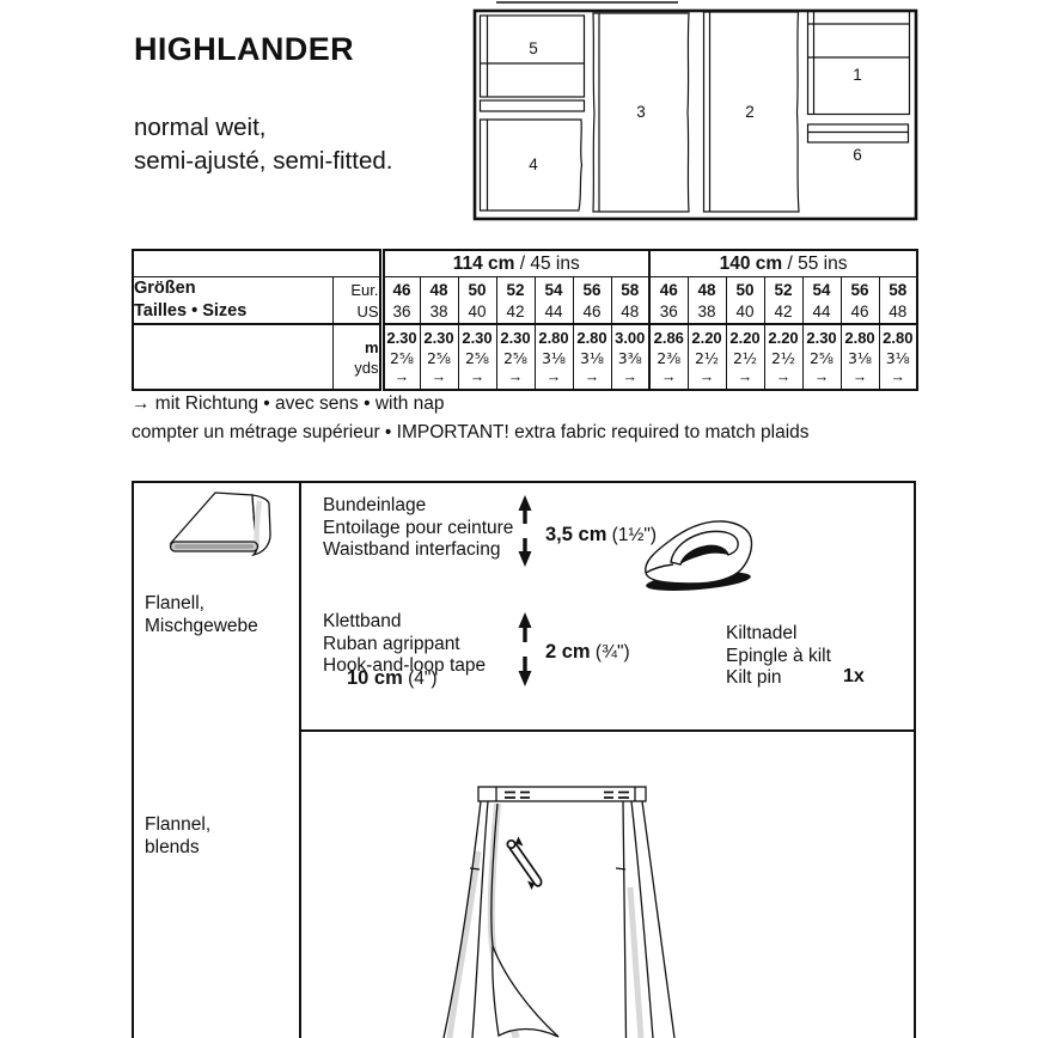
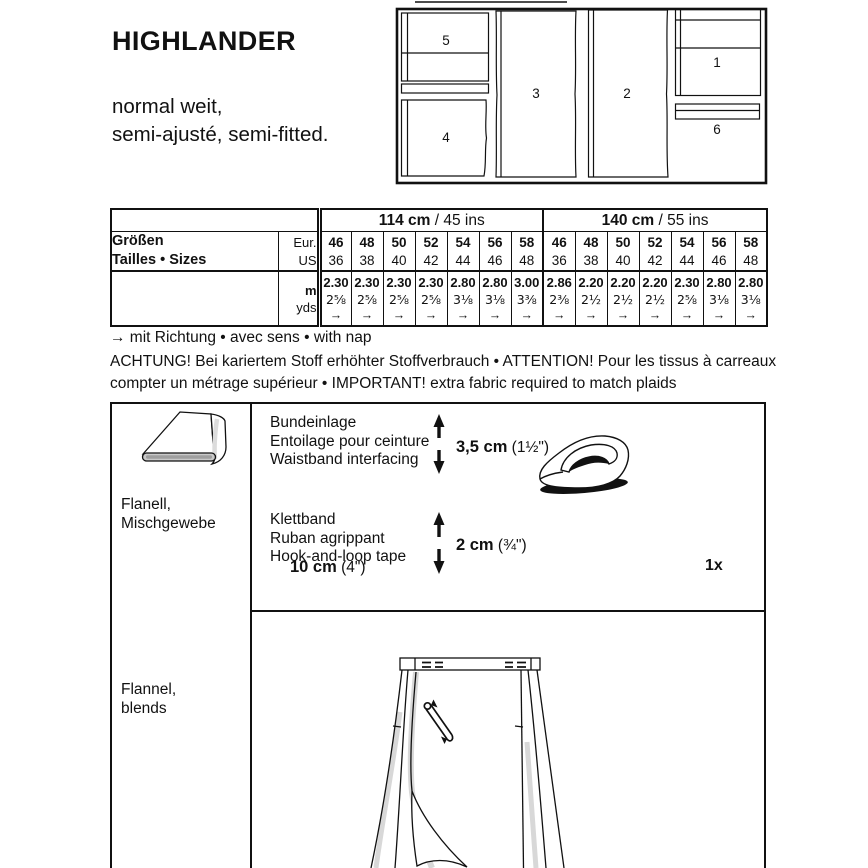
  HIGHLANDER
  normal weit,
  semi-ajusté, semi-fitted.
  5
  4
  3
  2
  1
  6
  	114 cm / 45 ins	140 cm / 55 ins
  Größen Tailles • Sizes	Eur. US	4636	4838	5040	5242	5444	5646	5848	4636	4838	5040	5242	5444	5646	5848
  	m yds	2.302⅝→	2.302⅝→	2.302⅝→	2.302⅝→	2.803⅛→	2.803⅛→	3.003⅜→	2.862⅜→	2.202½→	2.202½→	2.202½→	2.302⅝→	2.803⅛→	2.803⅛→
  → mit Richtung • avec sens • with nap
+ ACHTUNG! Bei kariertem Stoff erhöhter Stoffverbrauch • ATTENTION! Pour les tissus à carreaux
  compter un métrage supérieur • IMPORTANT! extra fabric required to match plaids
  Flanell,
  Mischgewebe
  Flannel,
  blends
  Bundeinlage
  Entoilage pour ceinture
  Waistband interfacing
  3,5 cm (1½")
  Klettband
  Ruban agrippant
  Hook-and-loop tape
  2 cm (¾")
  10 cm (4")
- Kiltnadel
- Epingle à kilt
- Kilt pin
  1x
